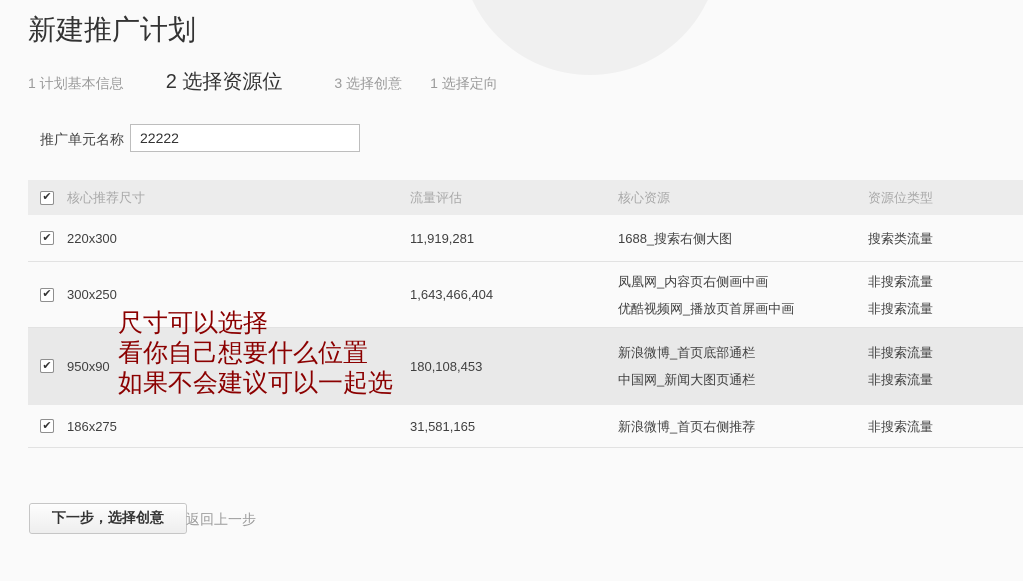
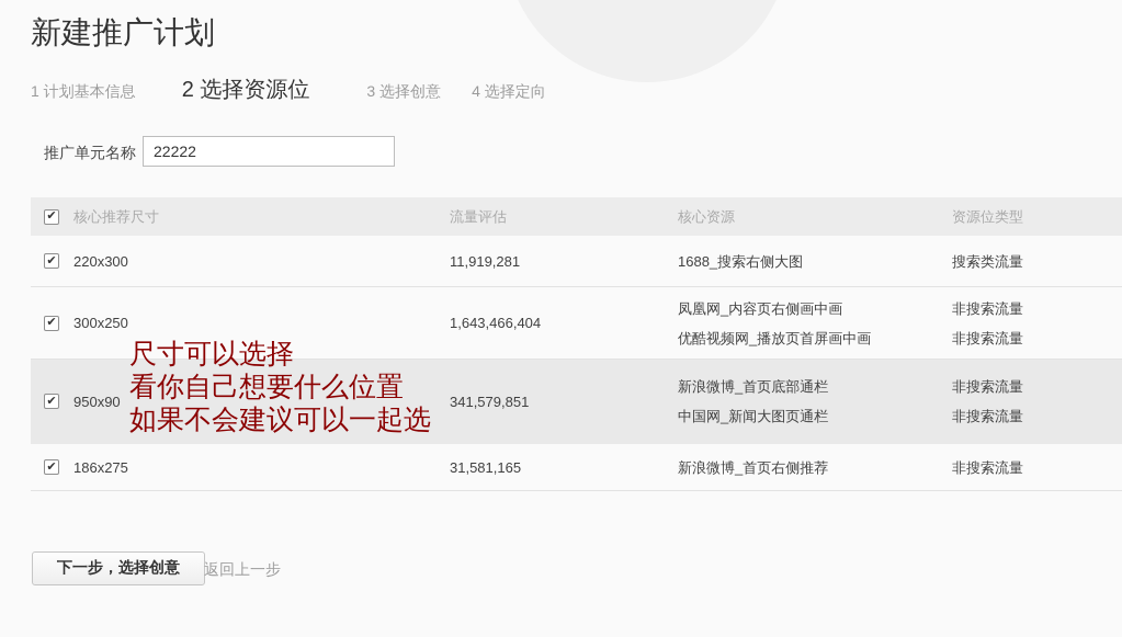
  新建推广计划
  1 计划基本信息
  2 选择资源位
  3 选择创意
- 1 选择定向
+ 4 选择定向
  推广单元名称
  22222
  ✔
  核心推荐尺寸
  流量评估
  核心资源
  资源位类型
  ✔
  220x300
  11,919,281
  1688_搜索右侧大图
  搜索类流量
  ✔
  300x250
  1,643,466,404
  凤凰网_内容页右侧画中画
  优酷视频网_播放页首屏画中画
  非搜索流量
  非搜索流量
  ✔
  950x90
- 180,108,453
+ 341,579,851
  新浪微博_首页底部通栏
  中国网_新闻大图页通栏
  非搜索流量
  非搜索流量
  ✔
  186x275
  31,581,165
  新浪微博_首页右侧推荐
  非搜索流量
  尺寸可以选择
  看你自己想要什么位置
  如果不会建议可以一起选
  下一步，选择创意
  返回上一步
